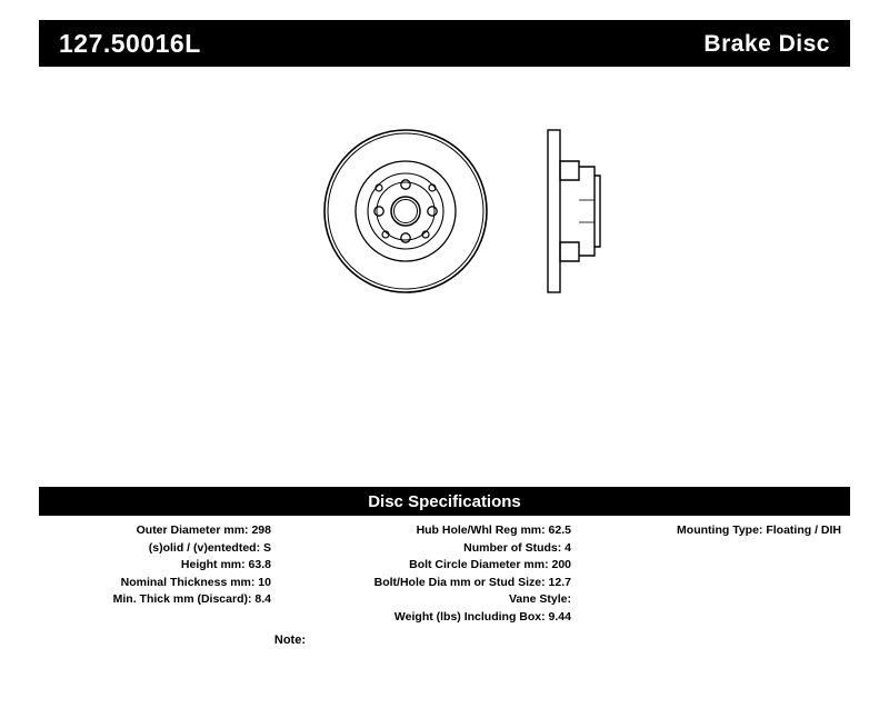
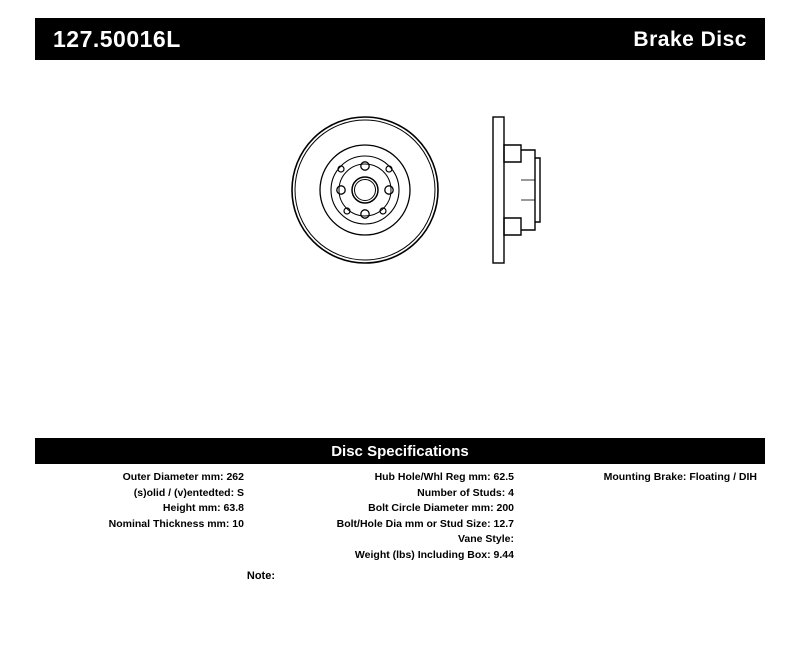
  127.50016L
  Brake Disc
  Disc Specifications
- Outer Diameter mm: 298
+ Outer Diameter mm: 262
  (s)olid / (v)entedted: S
  Height mm: 63.8
  Nominal Thickness mm: 10
- Min. Thick mm (Discard): 8.4
  Hub Hole/Whl Reg mm: 62.5
  Number of Studs: 4
  Bolt Circle Diameter mm: 200
  Bolt/Hole Dia mm or Stud Size: 12.7
  Vane Style:
  Weight (lbs) Including Box: 9.44
- Mounting Type: Floating / DIH
+ Mounting Brake: Floating / DIH
  Note:
